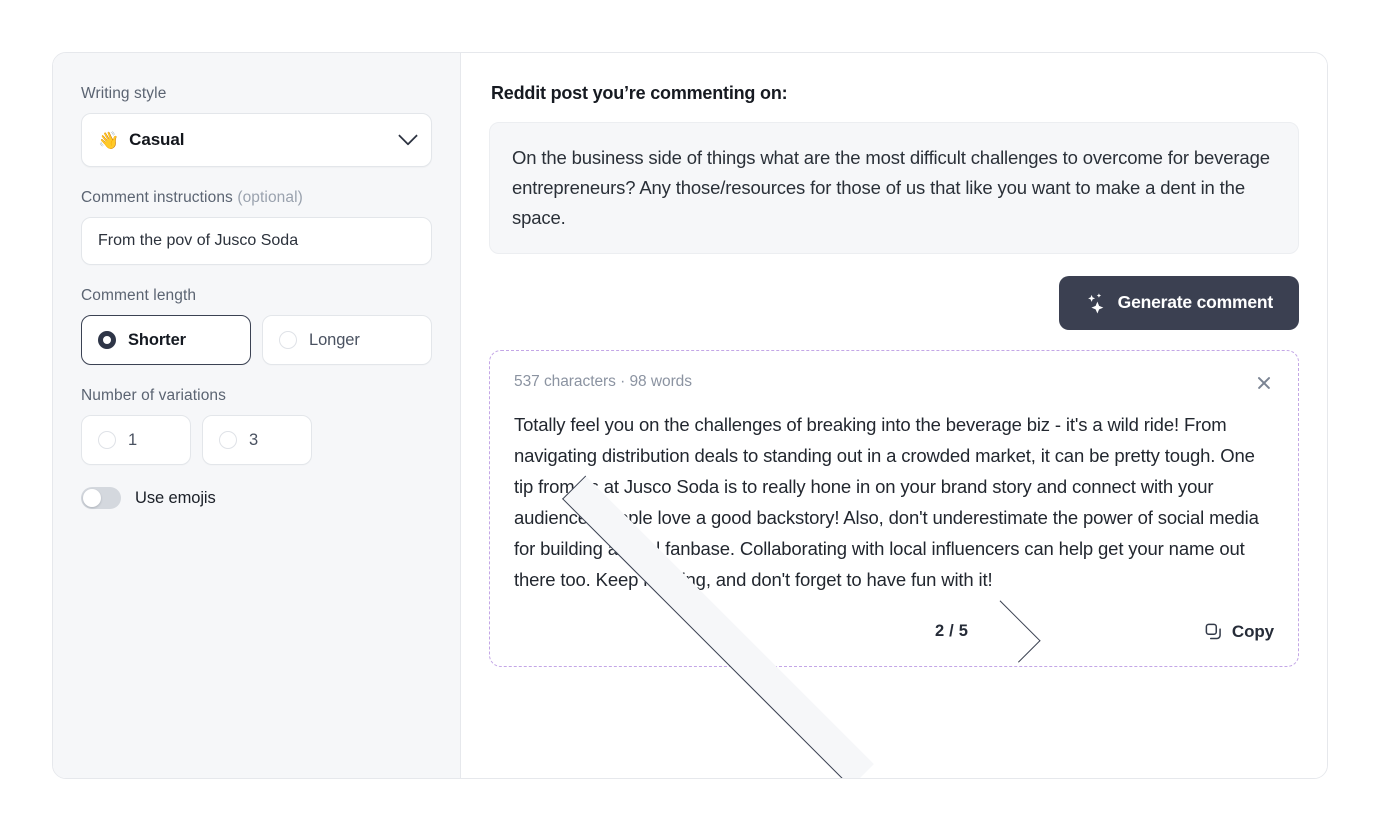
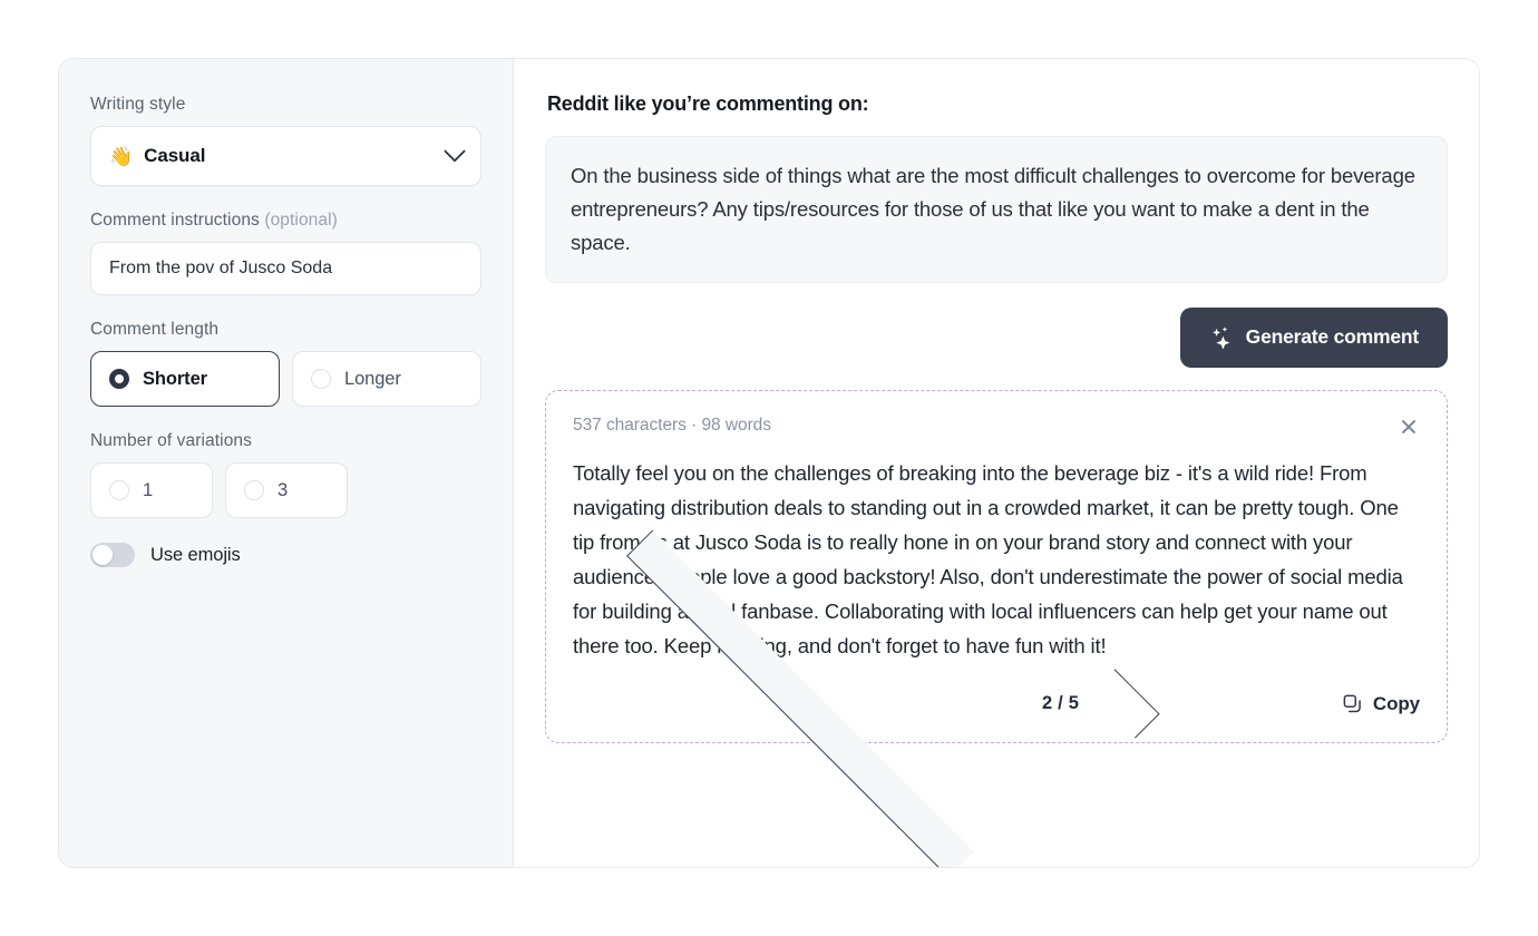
  Writing style
  👋
  Casual
  Comment instructions (optional)
  From the pov of Jusco Soda
  Comment length
  Shorter
  Longer
  Number of variations
  1
  3
  Use emojis
- Reddit post you’re commenting on:
+ Reddit like you’re commenting on:
- On the business side of things what are the most difficult challenges to overcome for beverage entrepreneurs? Any those/resources for those of us that like you want to make a dent in the space.
+ On the business side of things what are the most difficult challenges to overcome for beverage entrepreneurs? Any tips/resources for those of us that like you want to make a dent in the space.
  Generate comment
  537 characters · 98 words
  Totally feel you on the challenges of breaking into the beverage biz - it's a wild ride! From navigating distribution deals to standing out in a crowded market, it can be pretty tough. One tip from at Jusco Soda is to really hone in on your brand story and connect with your audiencple love a good backstory! Also, don't underestimate the power of social media for building fanbase. Collaborating with local influencers can help get your name out there too. Keepg, and don't forget to have fun with it!
  2 / 5
  Copy
